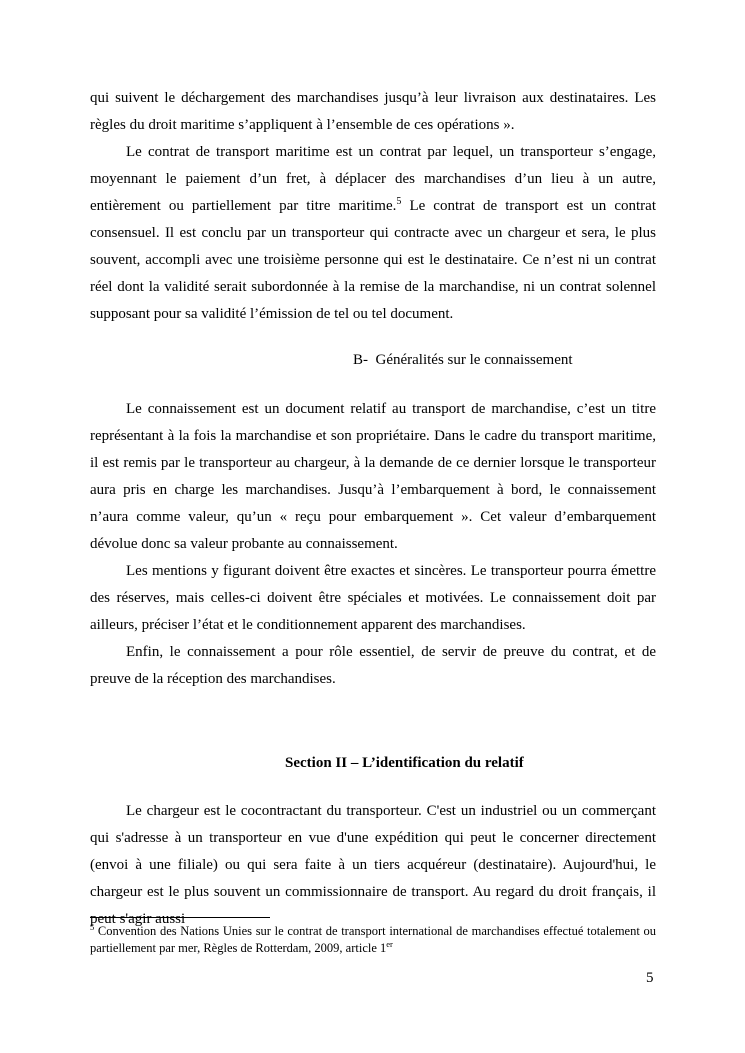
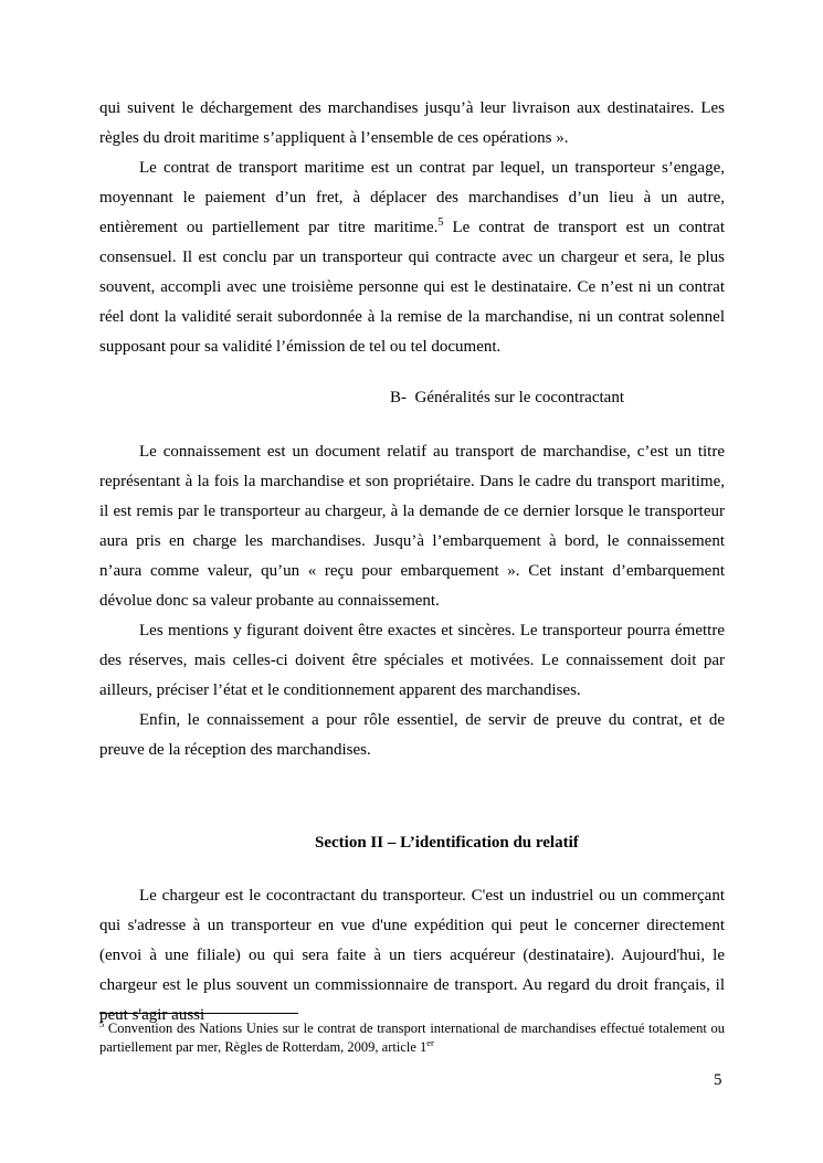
  qui suivent le déchargement des marchandises jusqu’à leur livraison aux destinataires. Les règles du droit maritime s’appliquent à l’ensemble de ces opérations ».
  Le contrat de transport maritime est un contrat par lequel, un transporteur s’engage, moyennant le paiement d’un fret, à déplacer des marchandises d’un lieu à un autre, entièrement ou partiellement par titre maritime.5 Le contrat de transport est un contrat consensuel. Il est conclu par un transporteur qui contracte avec un chargeur et sera, le plus souvent, accompli avec une troisième personne qui est le destinataire. Ce n’est ni un contrat réel dont la validité serait subordonnée à la remise de la marchandise, ni un contrat solennel supposant pour sa validité l’émission de tel ou tel document.
- B- Généralités sur le connaissement
+ B- Généralités sur le cocontractant
- Le connaissement est un document relatif au transport de marchandise, c’est un titre représentant à la fois la marchandise et son propriétaire. Dans le cadre du transport maritime, il est remis par le transporteur au chargeur, à la demande de ce dernier lorsque le transporteur aura pris en charge les marchandises. Jusqu’à l’embarquement à bord, le connaissement n’aura comme valeur, qu’un « reçu pour embarquement ». Cet valeur d’embarquement dévolue donc sa valeur probante au connaissement.
+ Le connaissement est un document relatif au transport de marchandise, c’est un titre représentant à la fois la marchandise et son propriétaire. Dans le cadre du transport maritime, il est remis par le transporteur au chargeur, à la demande de ce dernier lorsque le transporteur aura pris en charge les marchandises. Jusqu’à l’embarquement à bord, le connaissement n’aura comme valeur, qu’un « reçu pour embarquement ». Cet instant d’embarquement dévolue donc sa valeur probante au connaissement.
  Les mentions y figurant doivent être exactes et sincères. Le transporteur pourra émettre des réserves, mais celles-ci doivent être spéciales et motivées. Le connaissement doit par ailleurs, préciser l’état et le conditionnement apparent des marchandises.
  Enfin, le connaissement a pour rôle essentiel, de servir de preuve du contrat, et de preuve de la réception des marchandises.
  Section II – L’identification du relatif
  Le chargeur est le cocontractant du transporteur. C'est un industriel ou un commerçant qui s'adresse à un transporteur en vue d'une expédition qui peut le concerner directement (envoi à une filiale) ou qui sera faite à un tiers acquéreur (destinataire). Aujourd'hui, le chargeur est le plus souvent un commissionnaire de transport. Au regard du droit français, il peut s'agir aussi
  5 Convention des Nations Unies sur le contrat de transport international de marchandises effectué totalement ou partiellement par mer, Règles de Rotterdam, 2009, article 1er
  5
